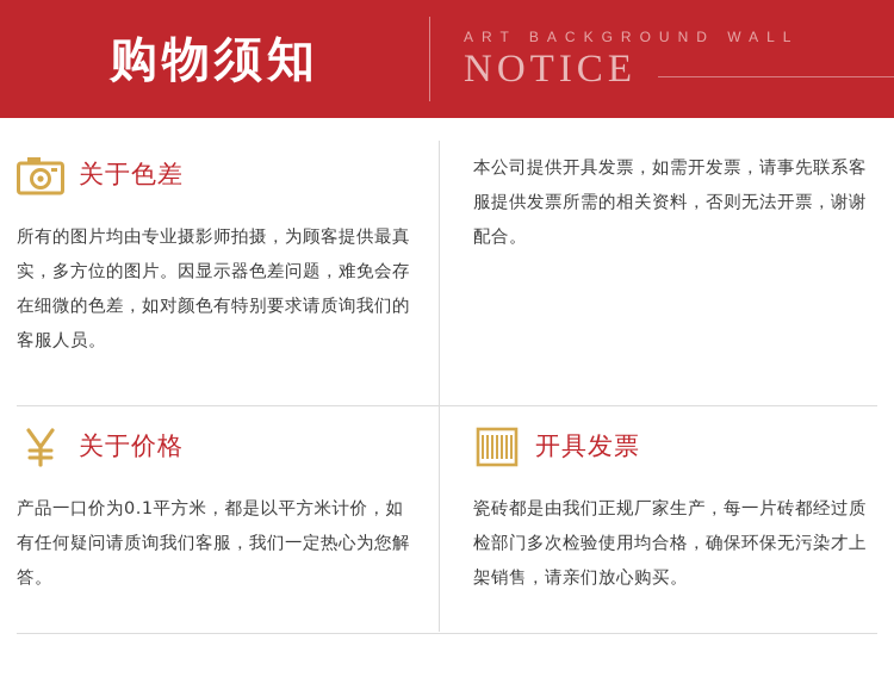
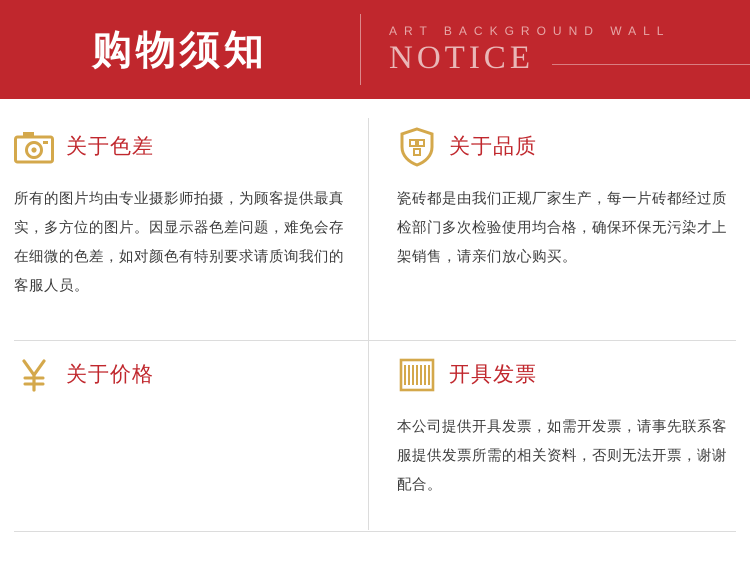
  购物须知
  ART BACKGROUND WALL
  NOTICE
  关于色差
  所有的图片均由专业摄影师拍摄，为顾客提供最真实，多方位的图片。因显示器色差问题，难免会存在细微的色差，如对颜色有特别要求请质询我们的客服人员。
+ 关于品质
- 本公司提供开具发票，如需开发票，请事先联系客服提供发票所需的相关资料，否则无法开票，谢谢配合。
+ 瓷砖都是由我们正规厂家生产，每一片砖都经过质检部门多次检验使用均合格，确保环保无污染才上架销售，请亲们放心购买。
  关于价格
- 产品一口价为0.1平方米，都是以平方米计价，如有任何疑问请质询我们客服，我们一定热心为您解答。
  开具发票
- 瓷砖都是由我们正规厂家生产，每一片砖都经过质检部门多次检验使用均合格，确保环保无污染才上架销售，请亲们放心购买。
+ 本公司提供开具发票，如需开发票，请事先联系客服提供发票所需的相关资料，否则无法开票，谢谢配合。
